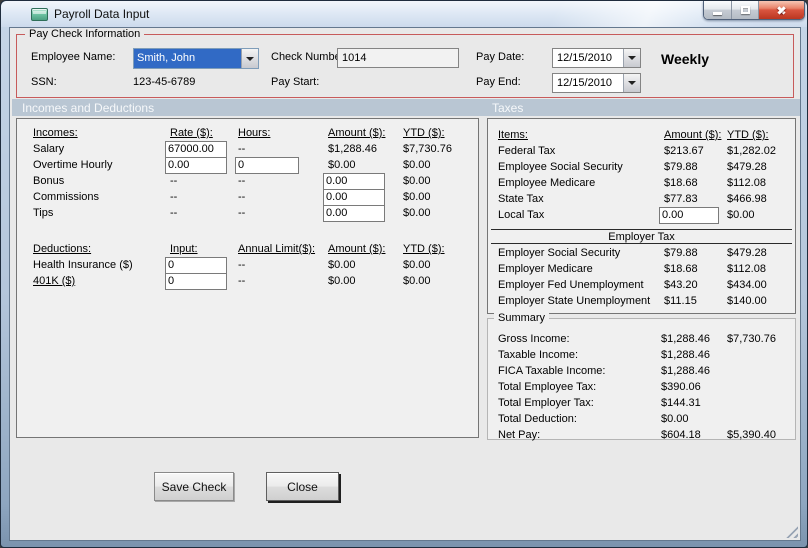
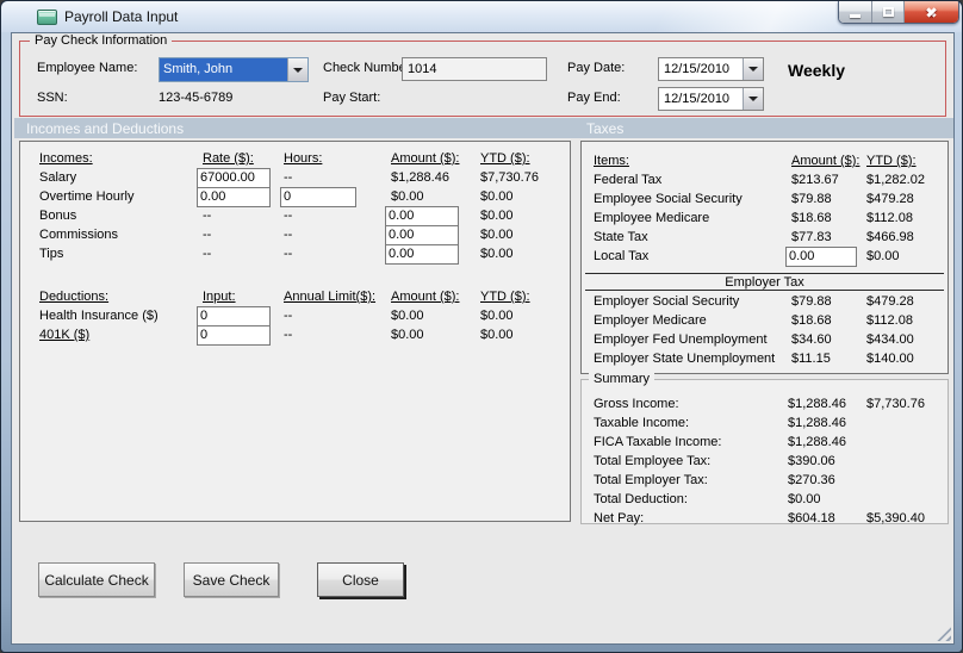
  Payroll Data Input
  Pay Check Information
  Employee Name:
  Smith, John
  Check Numb
  1014
  Pay Date:
  12/15/2010
  Weekly
  SSN:
  123-45-6789
  Pay Start:
  Pay End:
  12/15/2010
  Incomes and Deductions
  Taxes
  Incomes:
  Rate ($):
  Hours:
  Amount ($):
  YTD ($):
  Salary
  67000.00
  --
  $1,288.46
  $7,730.76
  Overtime Hourly
  0.00
  0
  $0.00
  $0.00
  Bonus
  --
  --
  0.00
  $0.00
  Commissions
  --
  --
  0.00
  $0.00
  Tips
  --
  --
  0.00
  $0.00
  Deductions:
  Input:
  Annual Limit($):
  Amount ($):
  YTD ($):
  Health Insurance ($)
  0
  --
  $0.00
  $0.00
  401K ($)
  0
  --
  $0.00
  $0.00
  Items:
  Amount ($):
  YTD ($):
  Federal Tax
  $213.67
  $1,282.02
  Employee Social Security
  $79.88
  $479.28
  Employee Medicare
  $18.68
  $112.08
  State Tax
  $77.83
  $466.98
  Local Tax
  0.00
  $0.00
  Employer Tax
  Employer Social Security
  $79.88
  $479.28
  Employer Medicare
  $18.68
  $112.08
  Employer Fed Unemployment
- $43.20
+ $34.60
  $434.00
  Employer State Unemployment
  $11.15
  $140.00
  Summary
  Gross Income:
  $1,288.46
  $7,730.76
  Taxable Income:
  $1,288.46
  FICA Taxable Income:
  $1,288.46
  Total Employee Tax:
  $390.06
  Total Employer Tax:
- $144.31
+ $270.36
  Total Deduction:
  $0.00
  Net Pay:
  $604.18
  $5,390.40
+ Calculate Check
  Save Check
  Close
